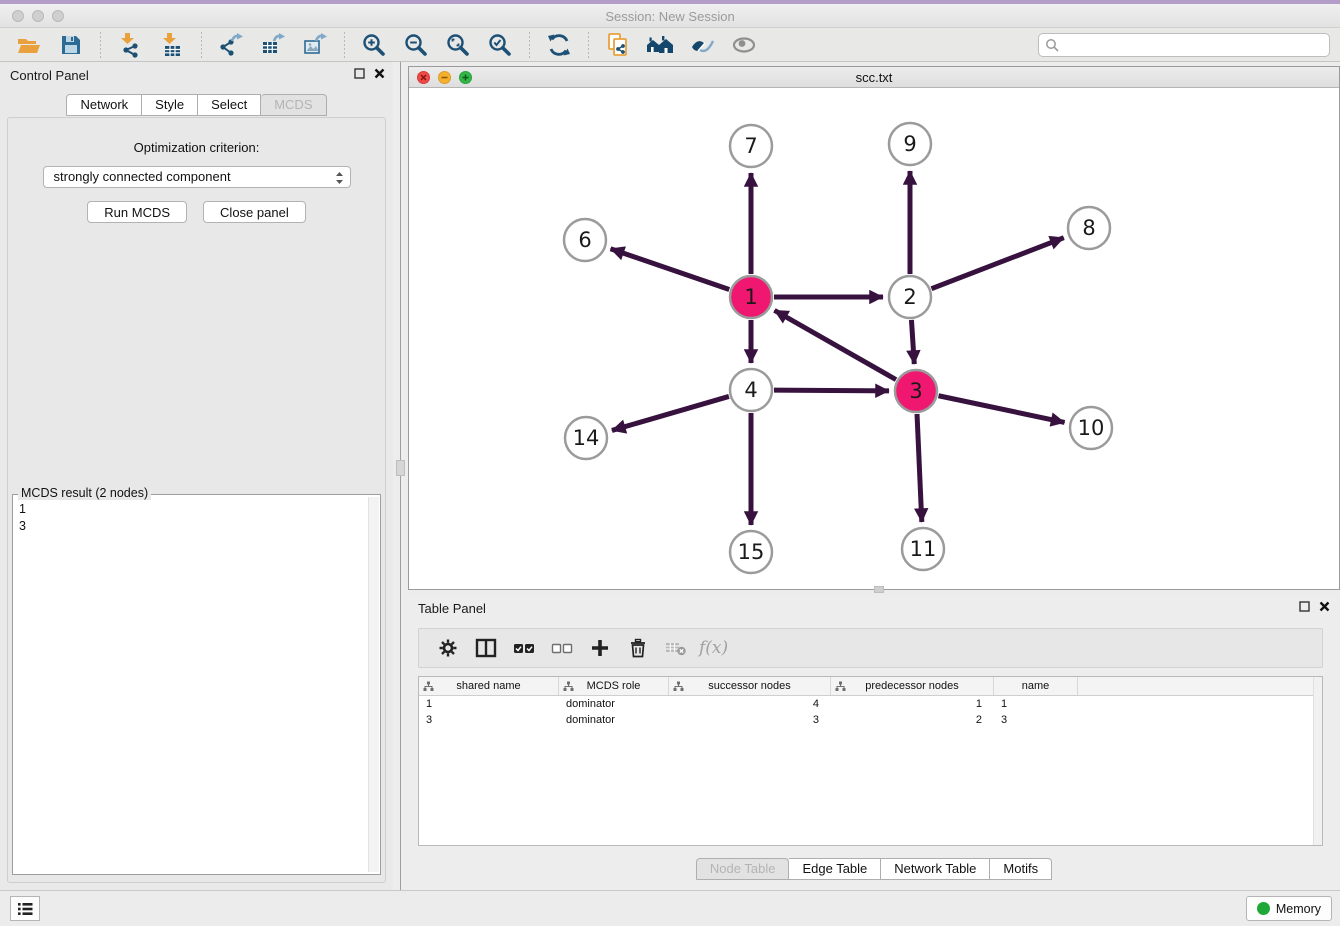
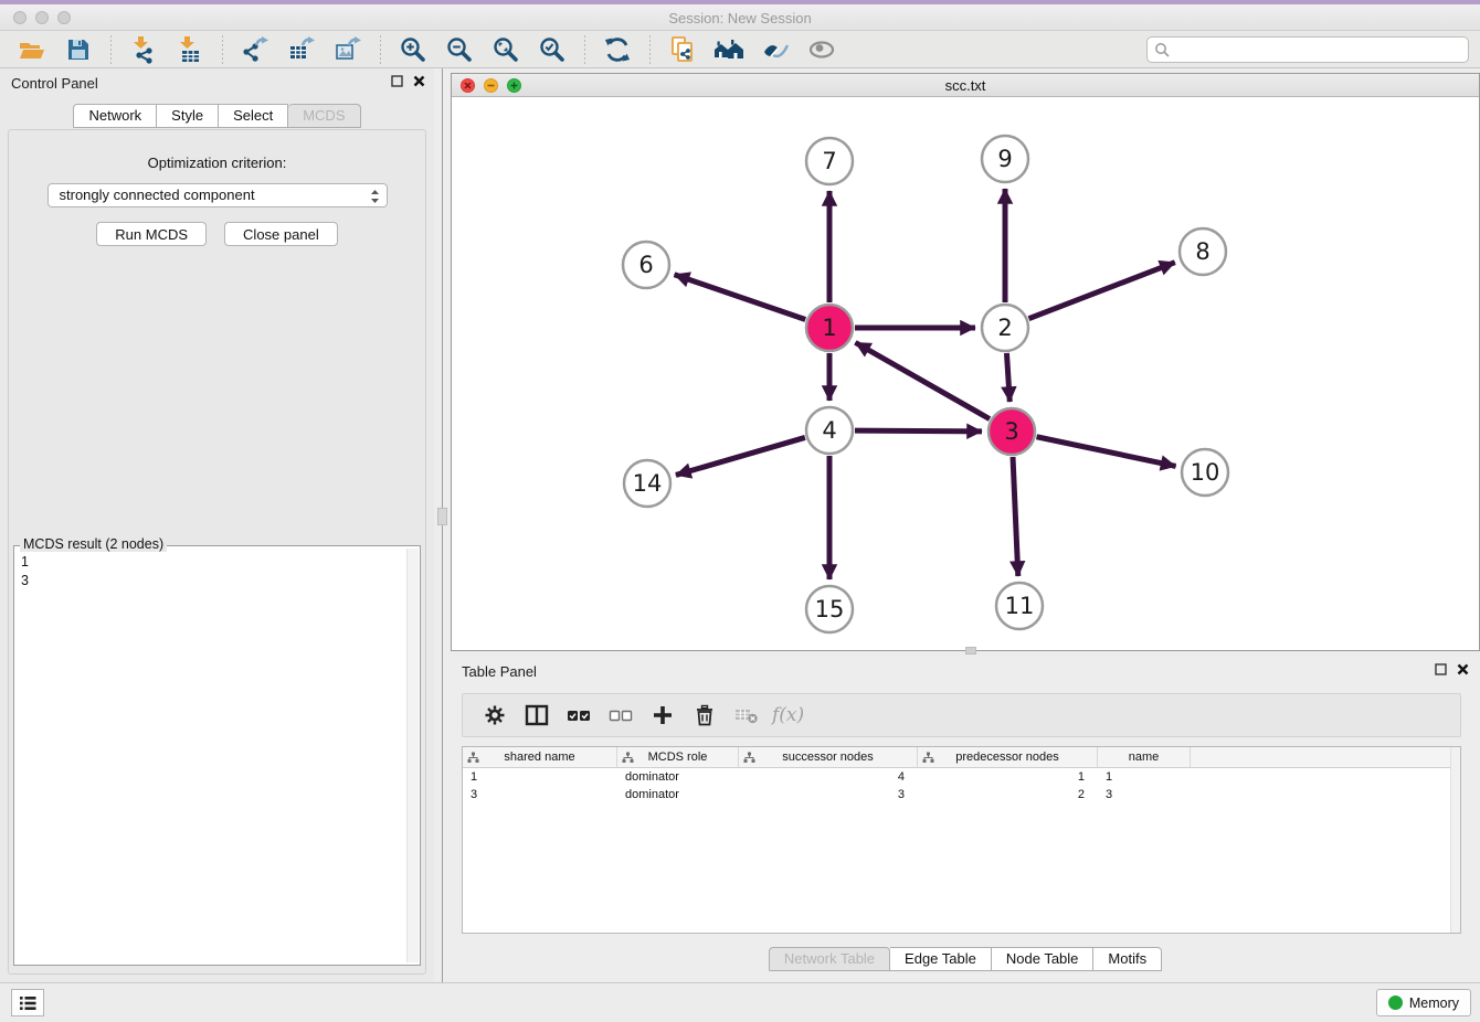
  Session: New Session
  Control Panel
  Network
  Style
  Select
  MCDS
  Optimization criterion:
  strongly connected component
  Run MCDS
  Close panel
  MCDS result (2 nodes)
  1
  3
  scc.txt
  1
  2
  3
  4
  6
  7
  8
  9
  10
  11
  14
  15
  Table Panel
  f(x)
  shared name
  MCDS role
  successor nodes
  predecessor nodes
  name
  1
  dominator
  4
  1
  1
  3
  dominator
  3
  2
  3
- Node Table
+ Network Table
  Edge Table
- Network Table
+ Node Table
  Motifs
  Memory
